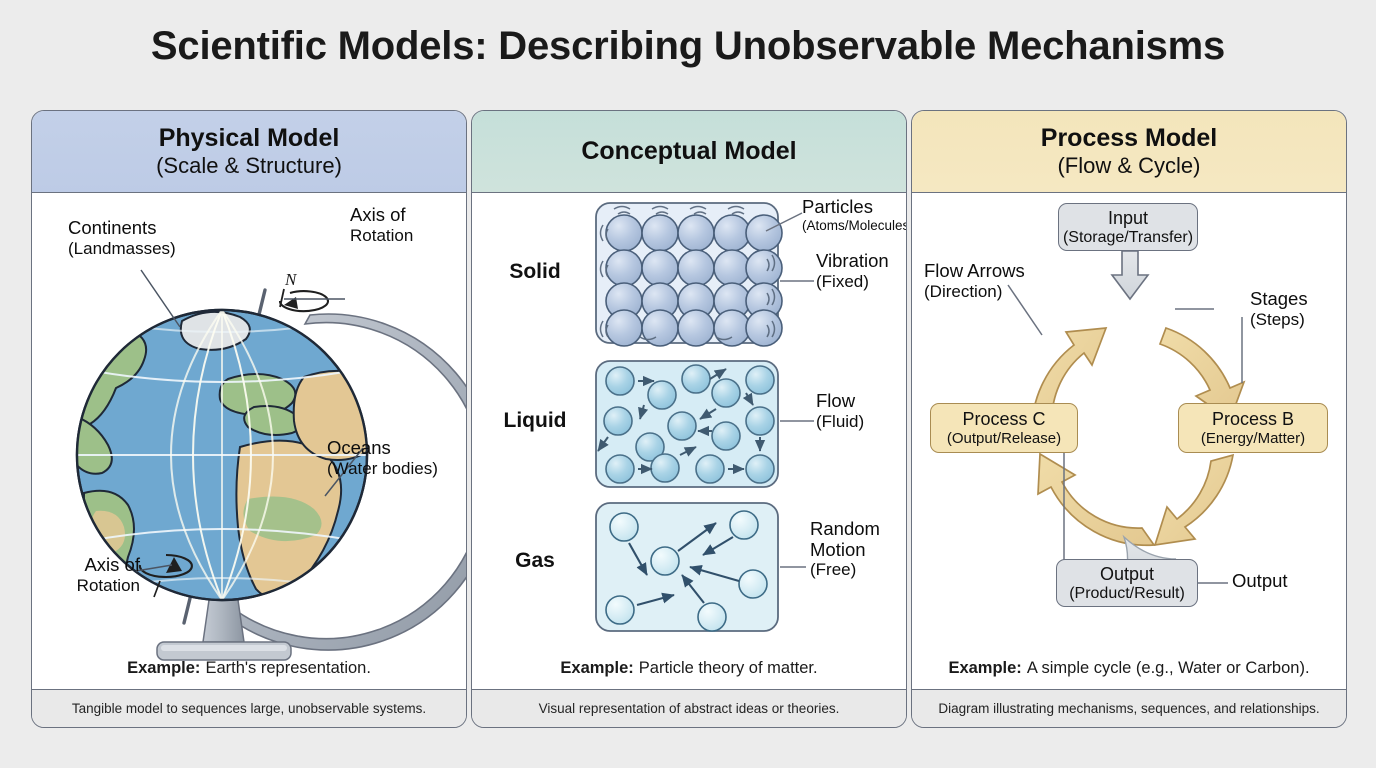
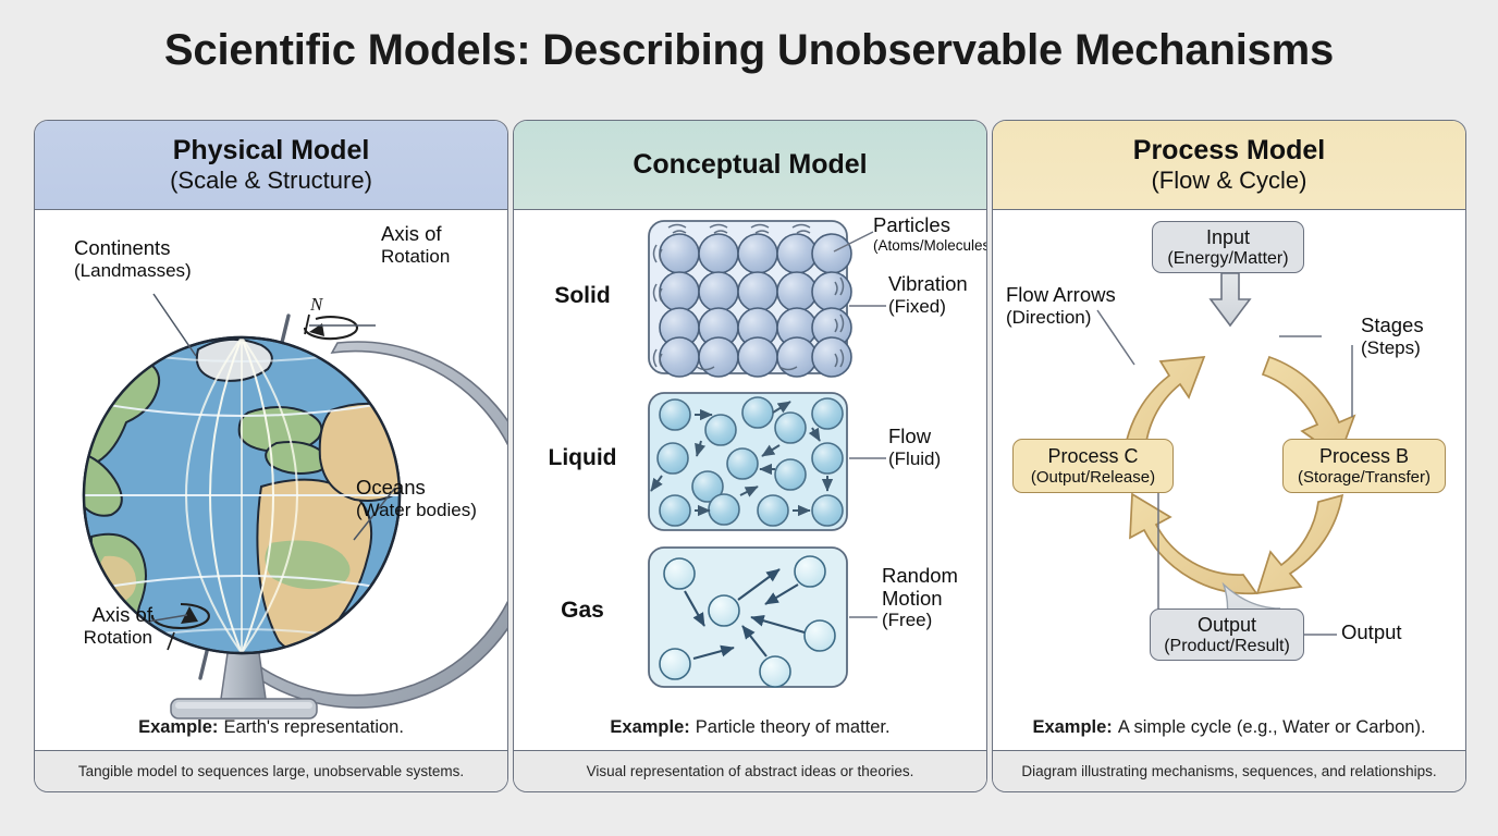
  Scientific Models: Describing Unobservable Mechanisms
  Physical Model
  (Scale & Structure)
  N
  Continents
  (Landmasses)
  Axis of
  Rotation
  Axis of
  Rotation
  Oceans
  (Water bodies)
  Example:
  Earth's representation.
  Tangible model to sequences large, unobservable systems.
  Conceptual Model
  Solid
  Liquid
  Gas
  Particles
  (Atoms/Molecules
  Vibration
  (Fixed)
  Flow
  (Fluid)
  Random
  Motion
  (Free)
  Example:
  Particle theory of matter.
  Visual representation of abstract ideas or theories.
  Process Model
  (Flow & Cycle)
  Input
- (Storage/Transfer)
+ (Energy/Matter)
  Process B
- (Energy/Matter)
+ (Storage/Transfer)
  Process C
  (Output/Release)
  Output
  (Product/Result)
  Flow Arrows
  (Direction)
  Stages
  (Steps)
  Output
  Example:
  A simple cycle (e.g., Water or Carbon).
  Diagram illustrating mechanisms, sequences, and relationships.
